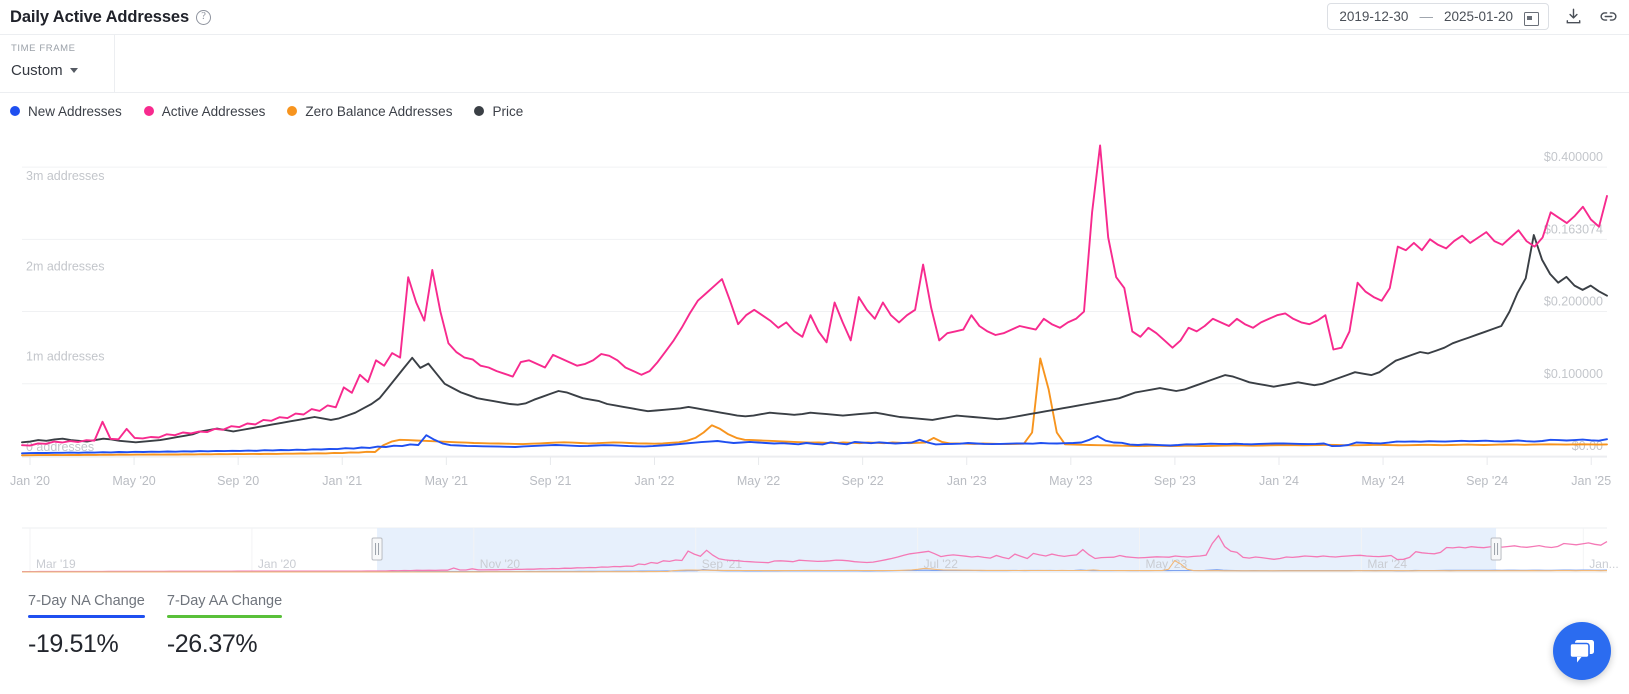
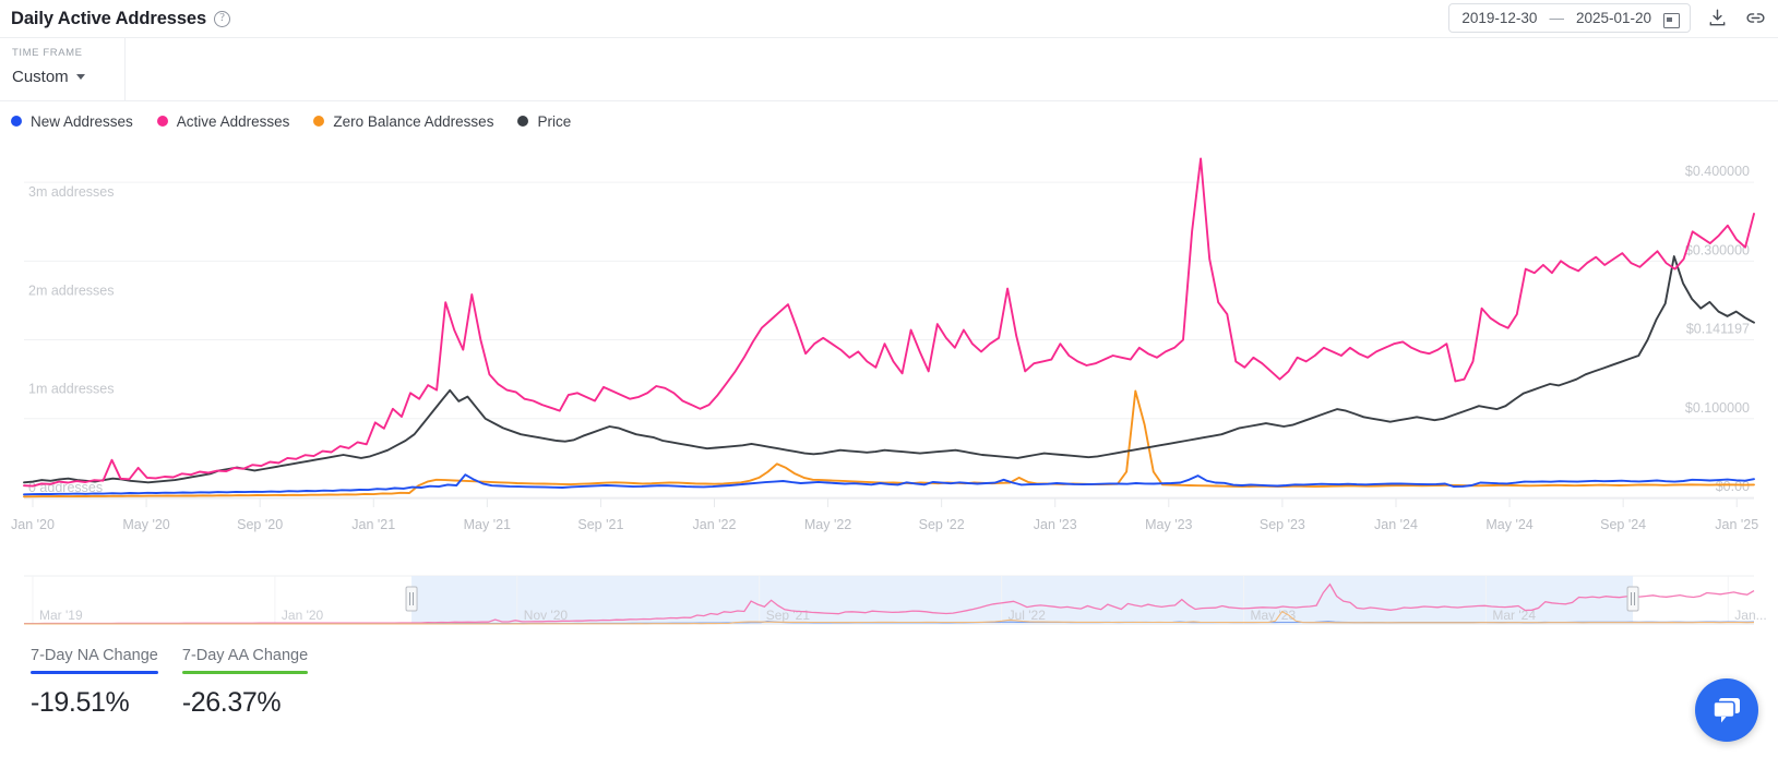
  Daily Active Addresses
  ?
  2019-12-30
  —
  2025-01-20
  TIME FRAME
  Custom
  New Addresses
  Active Addresses
  Zero Balance Addresses
  Price
  $0.00
  $0.100000
- $0.200000
+ $0.141197
- $0.163074
+ $0.300000
  $0.400000
  0 addresses
  1m addresses
  2m addresses
  3m addresses
  Jan '20
  May '20
  Sep '20
  Jan '21
  May '21
  Sep '21
  Jan '22
  May '22
  Sep '22
  Jan '23
  May '23
  Sep '23
  Jan '24
  May '24
  Sep '24
  Jan '25
  Mar '19
  Jan '20
  Nov '20
  Sep '21
  Jul '22
  May23
  Mar '24
  Jan...
  7-Day NA Change
  -19.51%
  7-Day AA Change
  -26.37%
